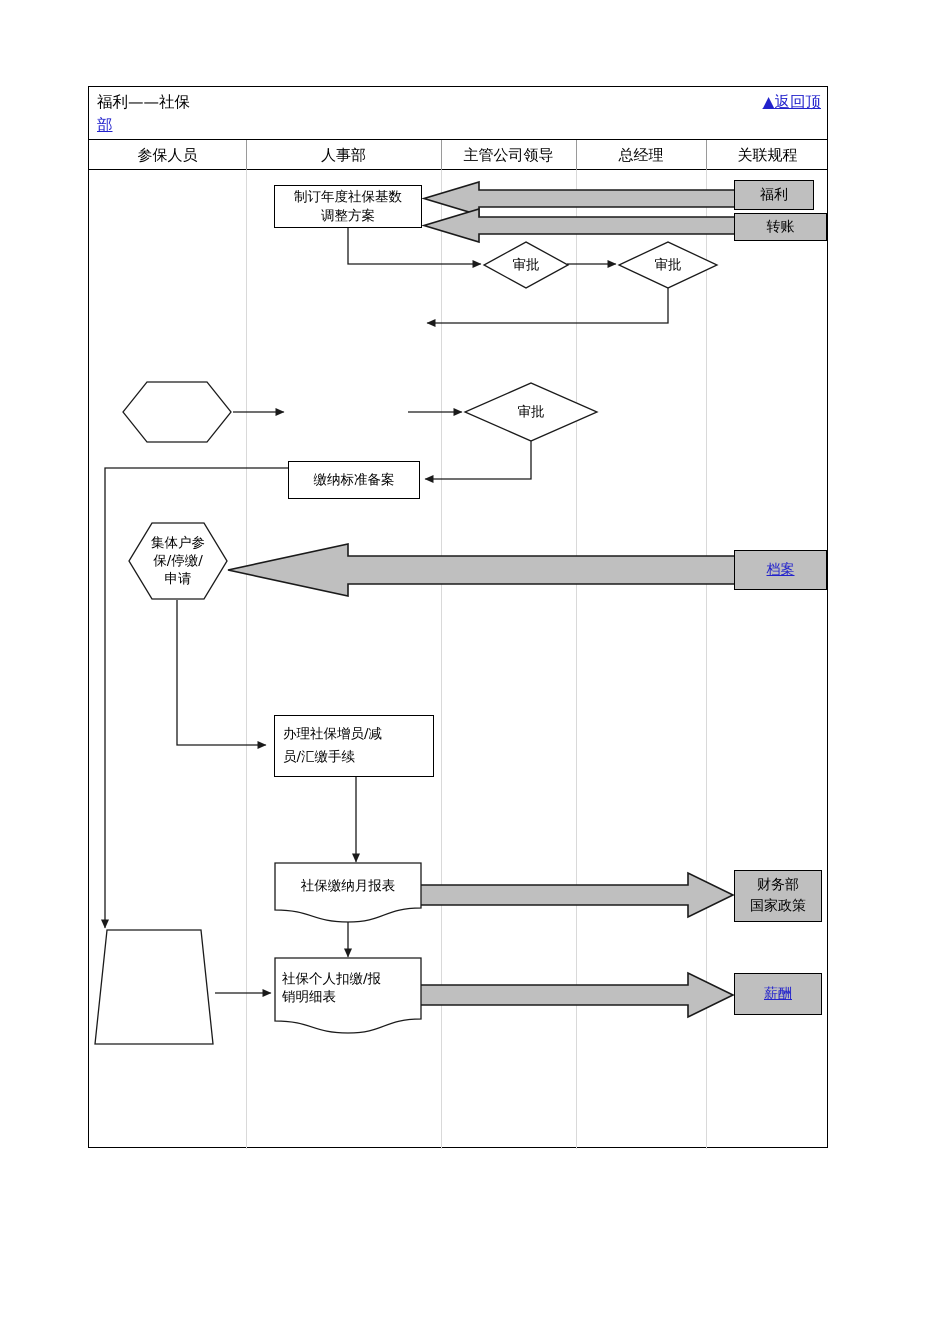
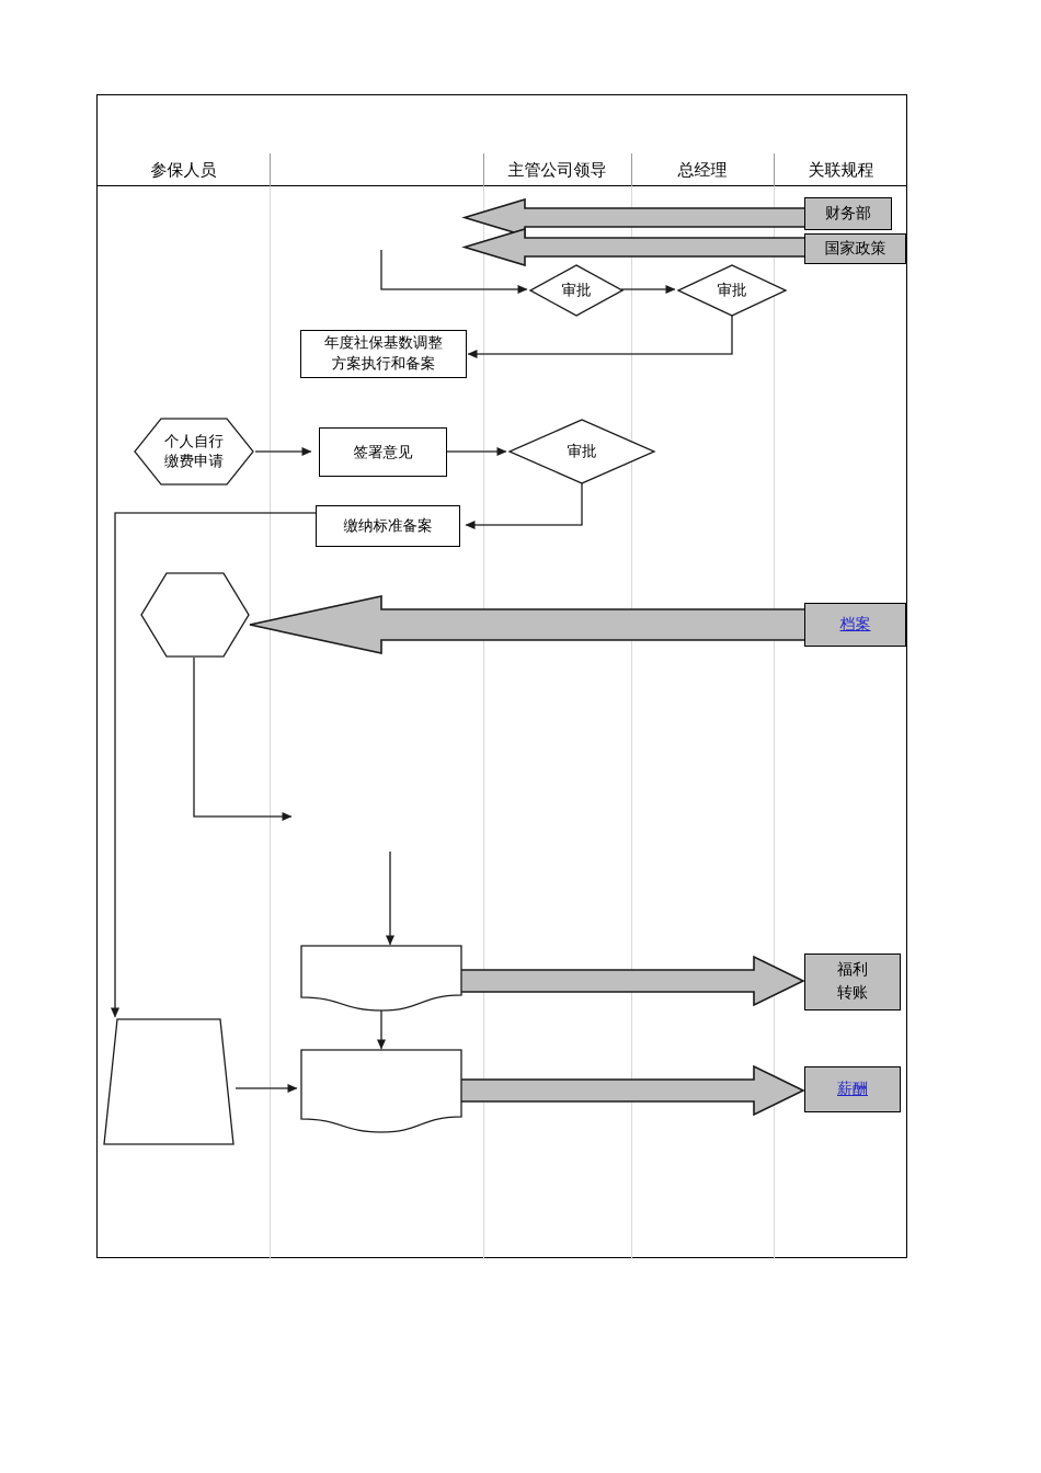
- 福利——社保
- ▲返回顶
- 部
  参保人员
- 人事部
  主管公司领导
  总经理
  关联规程
- 制订年度社保基数
- 调整方案
  审批
  审批
+ 年度社保基数调整
+ 方案执行和备案
+ 个人自行
+ 缴费申请
+ 签署意见
  审批
  缴纳标准备案
- 集体户参
- 保/停缴/
- 申请
- 办理社保增员/减
- 员/汇缴手续
- 社保缴纳月报表
- 社保个人扣缴/报
- 销明细表
- 福利
+ 财务部
- 转账
+ 国家政策
  档案
- 财务部
+ 福利
- 国家政策
+ 转账
  薪酬
